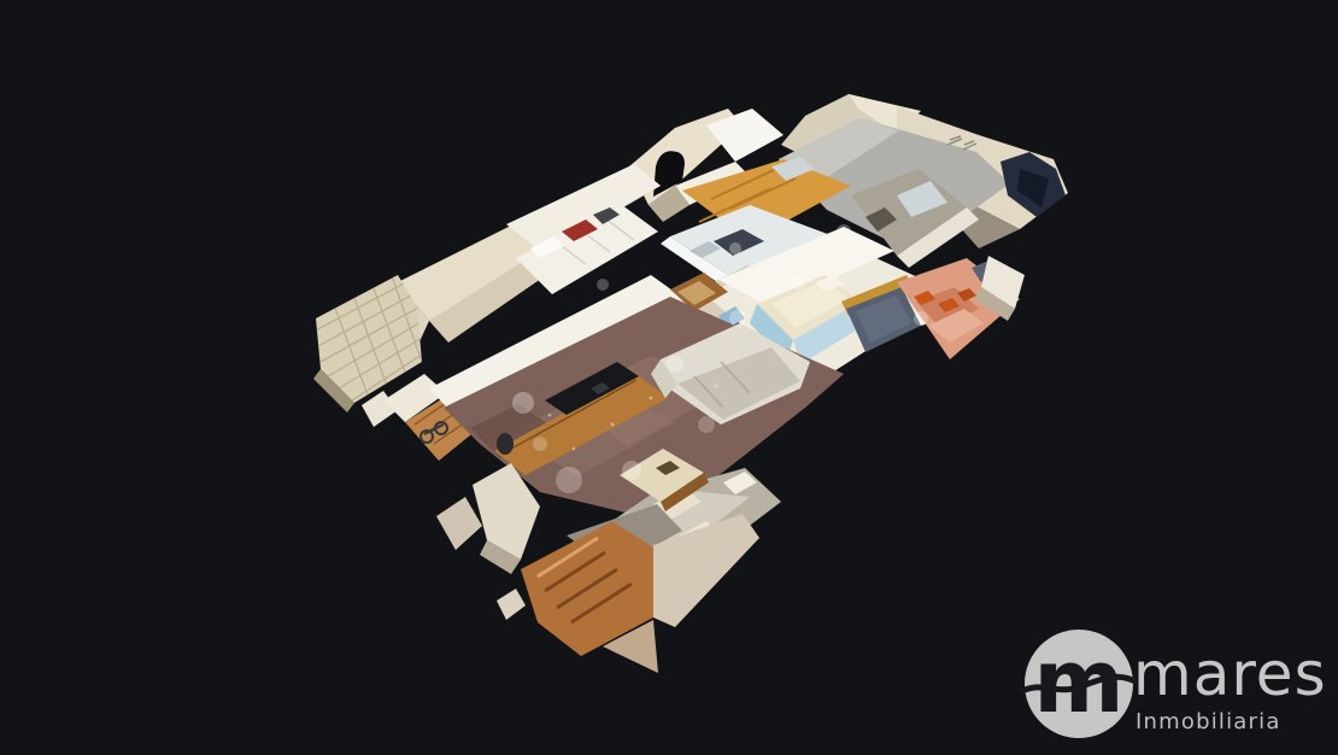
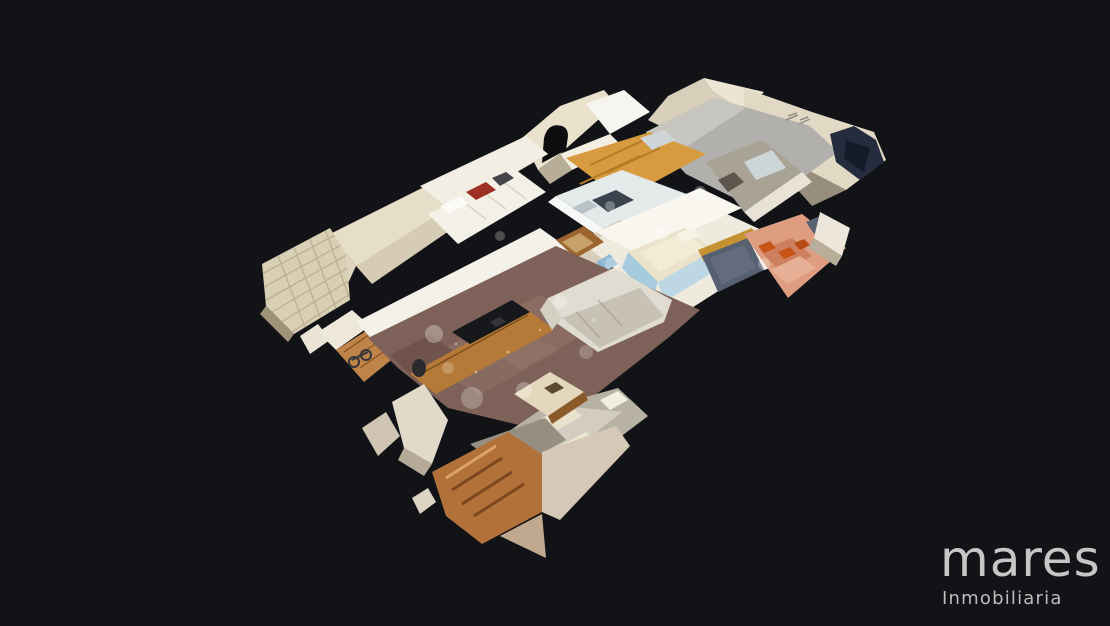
- m
  mares
  Inmobiliaria
